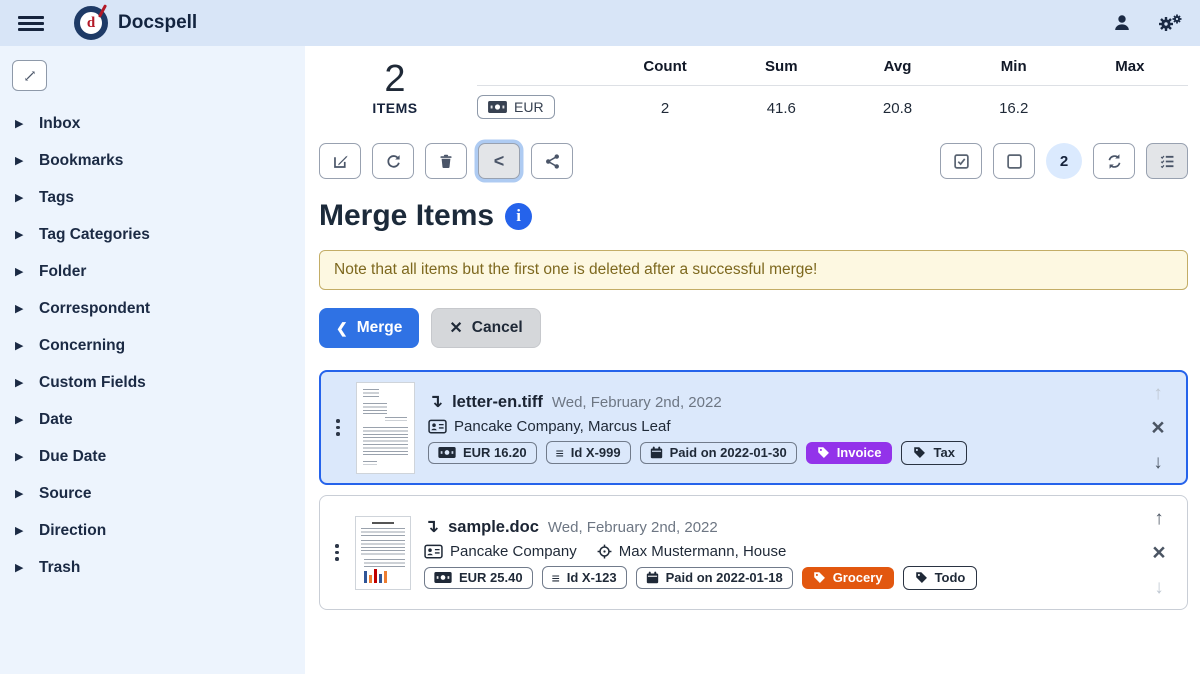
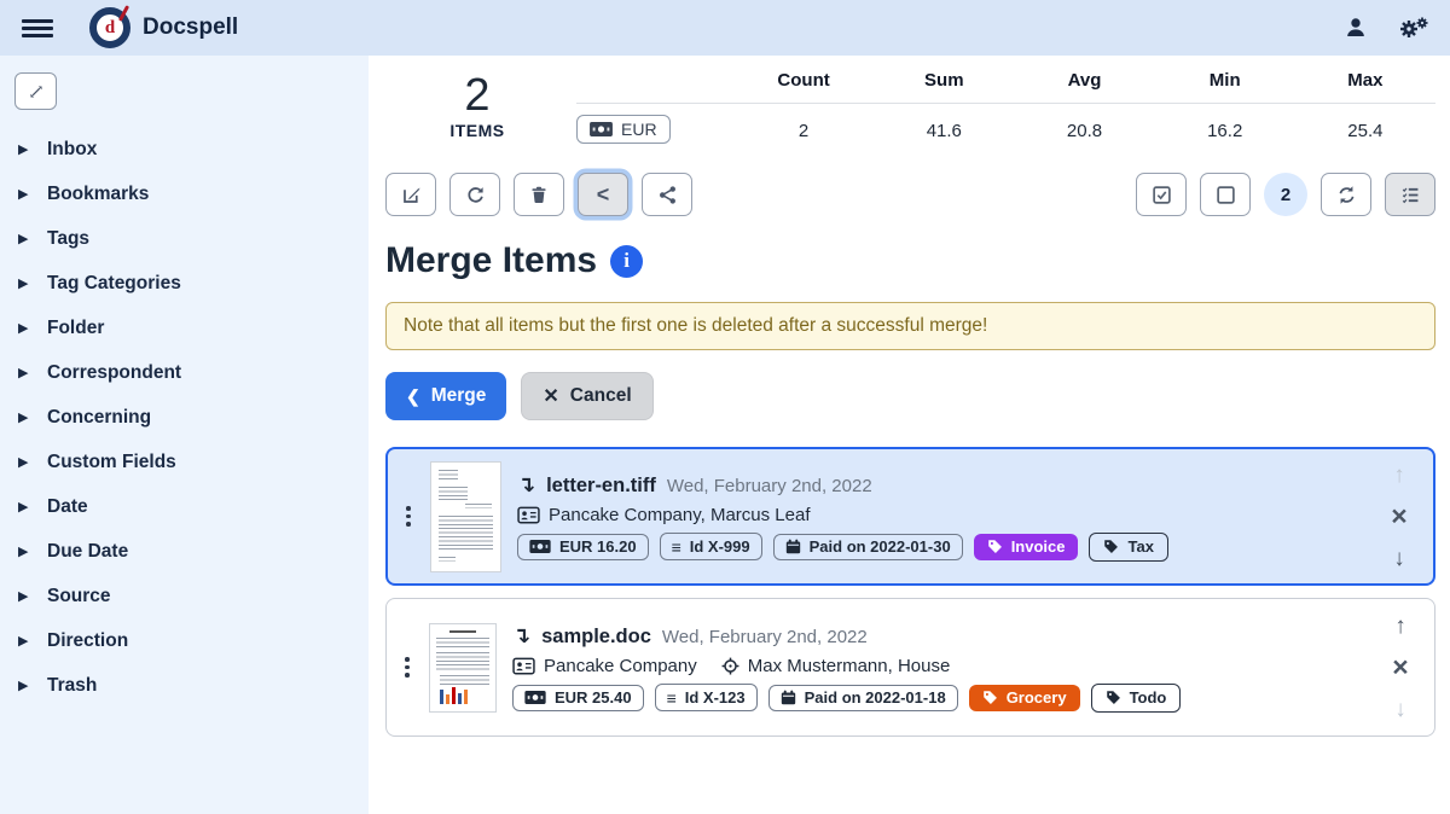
  d
  Docspell
  ▶
  Inbox
  ▶
  Bookmarks
  ▶
  Tags
  ▶
  Tag Categories
  ▶
  Folder
  ▶
  Correspondent
  ▶
  Concerning
  ▶
  Custom Fields
  ▶
  Date
  ▶
  Due Date
  ▶
  Source
  ▶
  Direction
  ▶
  Trash
  2
  ITEMS
  Count
  Sum
  Avg
  Min
  Max
  EUR
  2
  41.6
  20.8
  16.2
+ 25.4
  <
  2
  Merge Items
  i
  Note that all items but the first one is deleted after a successful merge!
  ❮
  Merge
  ✕
  Cancel
  ↴
  letter-en.tiff
  Wed, February 2nd, 2022
  Pancake Company, Marcus Leaf
  EUR 16.20
  ≡
  Id X-999
  Paid on 2022-01-30
  Invoice
  Tax
  ↑
  ×
  ↓
  ↴
  sample.doc
  Wed, February 2nd, 2022
  Pancake Company
  Max Mustermann, House
  EUR 25.40
  ≡
  Id X-123
  Paid on 2022-01-18
  Grocery
  Todo
  ↑
  ×
  ↓
